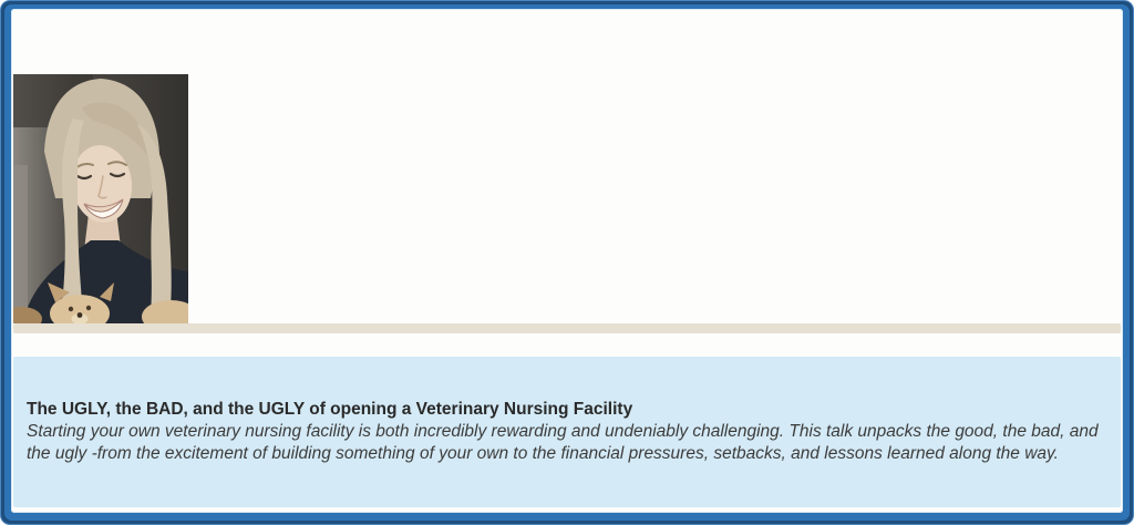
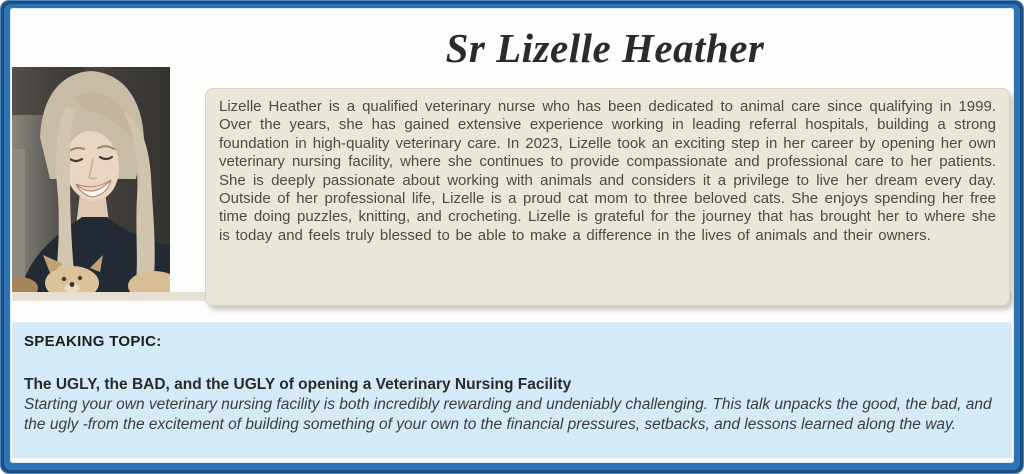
+ Sr Lizelle Heather
+ Lizelle Heather is a qualified veterinary nurse who has been dedicated to animal care since qualifying in 1999. Over the years, she has gained extensive experience working in leading referral hospitals, building a strong foundation in high-quality veterinary care. In 2023, Lizelle took an exciting step in her career by opening her own veterinary nursing facility, where she continues to provide compassionate and professional care to her patients. She is deeply passionate about working with animals and considers it a privilege to live her dream every day. Outside of her professional life, Lizelle is a proud cat mom to three beloved cats. She enjoys spending her free time doing puzzles, knitting, and crocheting. Lizelle is grateful for the journey that has brought her to where she is today and feels truly blessed to be able to make a difference in the lives of animals and their owners.
+ SPEAKING TOPIC:
  The UGLY, the BAD, and the UGLY of opening a Veterinary Nursing Facility
  Starting your own veterinary nursing facility is both incredibly rewarding and undeniably challenging. This talk unpacks the good, the bad, and the ugly -from the excitement of building something of your own to the financial pressures, setbacks, and lessons learned along the way.
